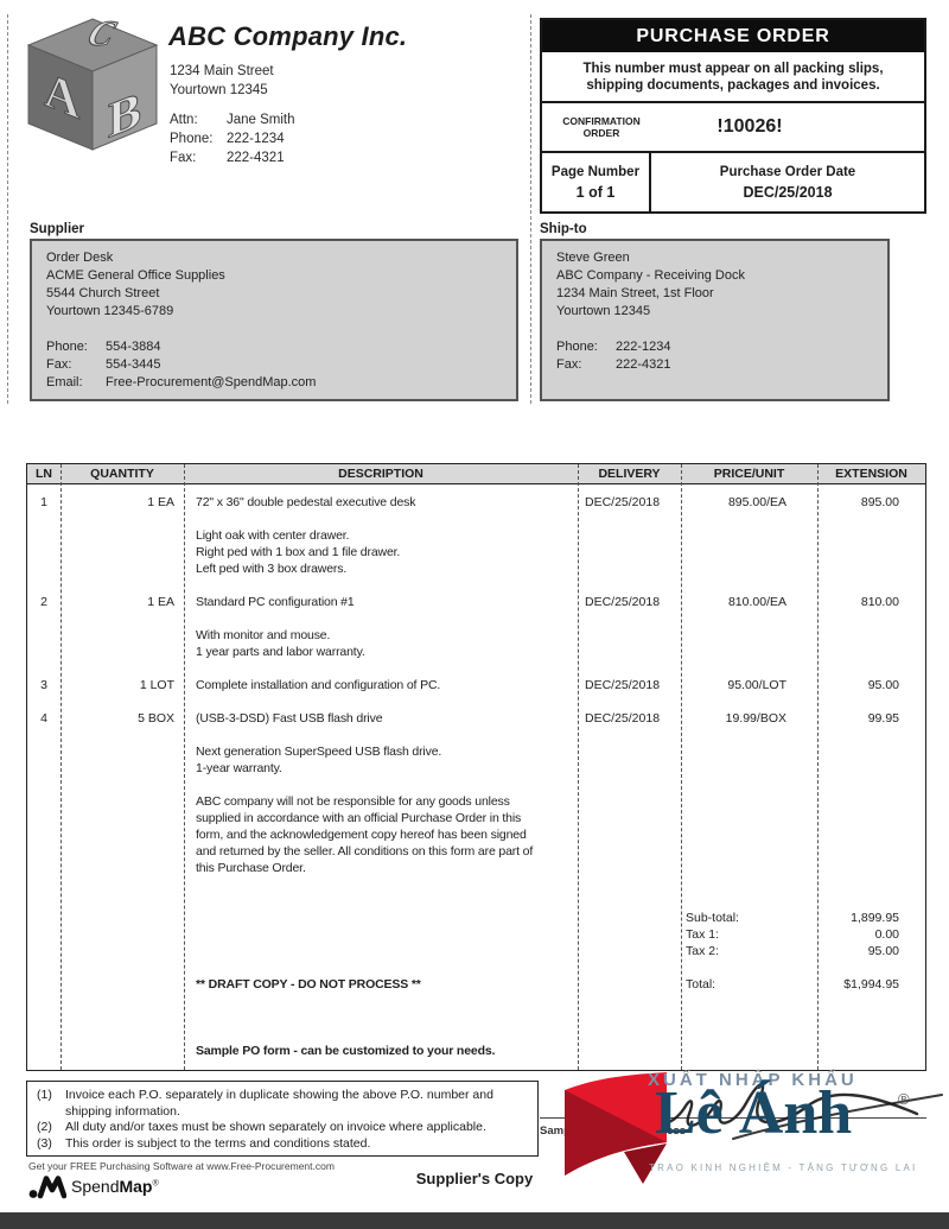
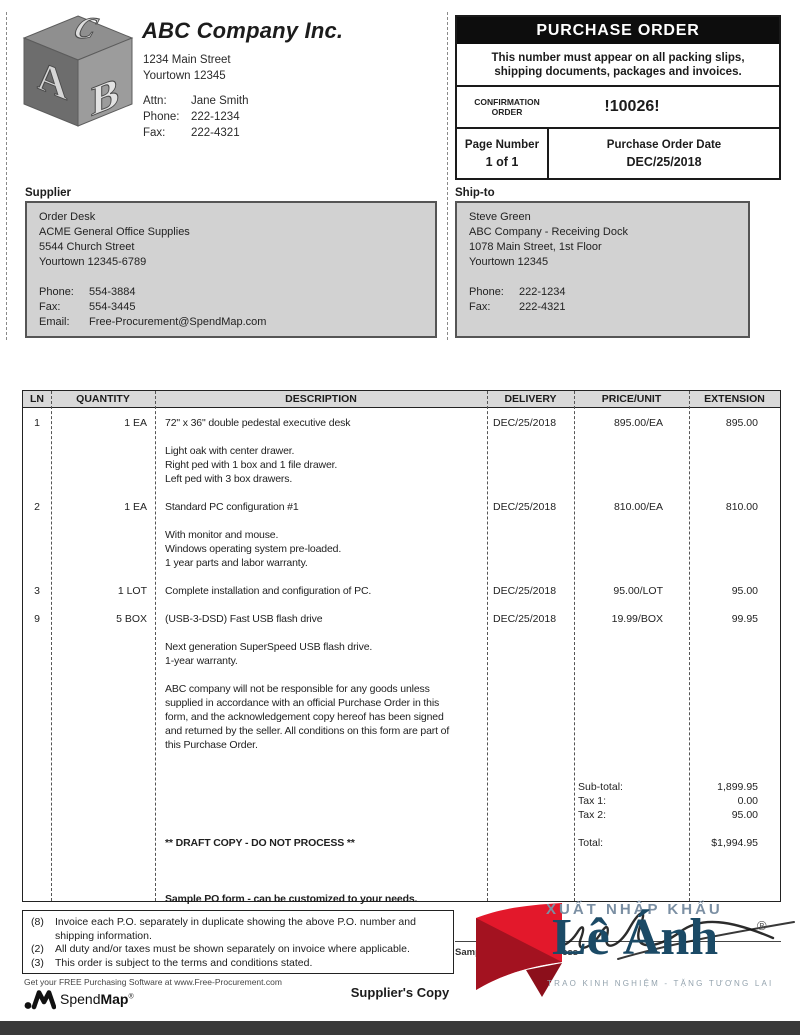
  ABC Company Inc.
  1234 Main Street
  Yourtown 12345
  Attn:
  Jane Smith
  Phone:
  222-1234
  Fax:
  222-4321
  PURCHASE ORDER
  This number must appear on all packing slips,
  shipping documents, packages and invoices.
  CONFIRMATION
  ORDER
  !10026!
  Page Number
  1 of 1
  Purchase Order Date
  DEC/25/2018
  Supplier
  Order Desk
  ACME General Office Supplies
  5544 Church Street
  Yourtown 12345-6789
  Phone:
  554-3884
  Fax:
  554-3445
  Email:
  Free-Procurement@SpendMap.com
  Ship-to
  Steve Green
  ABC Company - Receiving Dock
- 1234 Main Street, 1st Floor
+ 1078 Main Street, 1st Floor
  Yourtown 12345
  Phone:
  222-1234
  Fax:
  222-4321
  LN
  QUANTITY
  DESCRIPTION
  DELIVERY
  PRICE/UNIT
  EXTENSION
  1
  1 EA
  72" x 36" double pedestal executive desk
  DEC/25/2018
  895.00/EA
  895.00
  Light oak with center drawer.
  Right ped with 1 box and 1 file drawer.
  Left ped with 3 box drawers.
  2
  1 EA
  Standard PC configuration #1
  DEC/25/2018
  810.00/EA
  810.00
  With monitor and mouse.
+ Windows operating system pre-loaded.
  1 year parts and labor warranty.
  3
  1 LOT
  Complete installation and configuration of PC.
  DEC/25/2018
  95.00/LOT
  95.00
- 4
+ 9
  5 BOX
  (USB-3-DSD) Fast USB flash drive
  DEC/25/2018
  19.99/BOX
  99.95
  Next generation SuperSpeed USB flash drive.
  1-year warranty.
  ABC company will not be responsible for any goods unless
  supplied in accordance with an official Purchase Order in this
  form, and the acknowledgement copy hereof has been signed
  and returned by the seller. All conditions on this form are part of
  this Purchase Order.
  Sub-total:
  1,899.95
  Tax 1:
  0.00
  Tax 2:
  95.00
  ** DRAFT COPY - DO NOT PROCESS **
  Total:
  $1,994.95
  Sample PO form - can be customized to your needs.
- (1)
+ (8)
  Invoice each P.O. separately in duplicate showing the above P.O. number and shipping information.
  (2)
  All duty and/or taxes must be shown separately on invoice where applicable.
  (3)
  This order is subject to the terms and conditions stated.
  Get your FREE Purchasing Software at www.Free-Procurement.com
  SpendMap
  Supplier's Copy
  XUẤT NHẬP KHẨU
  Lê Ánh
  ®
  TRAO KINH NGHIỆM - TẶNG TƯƠNG LAI
